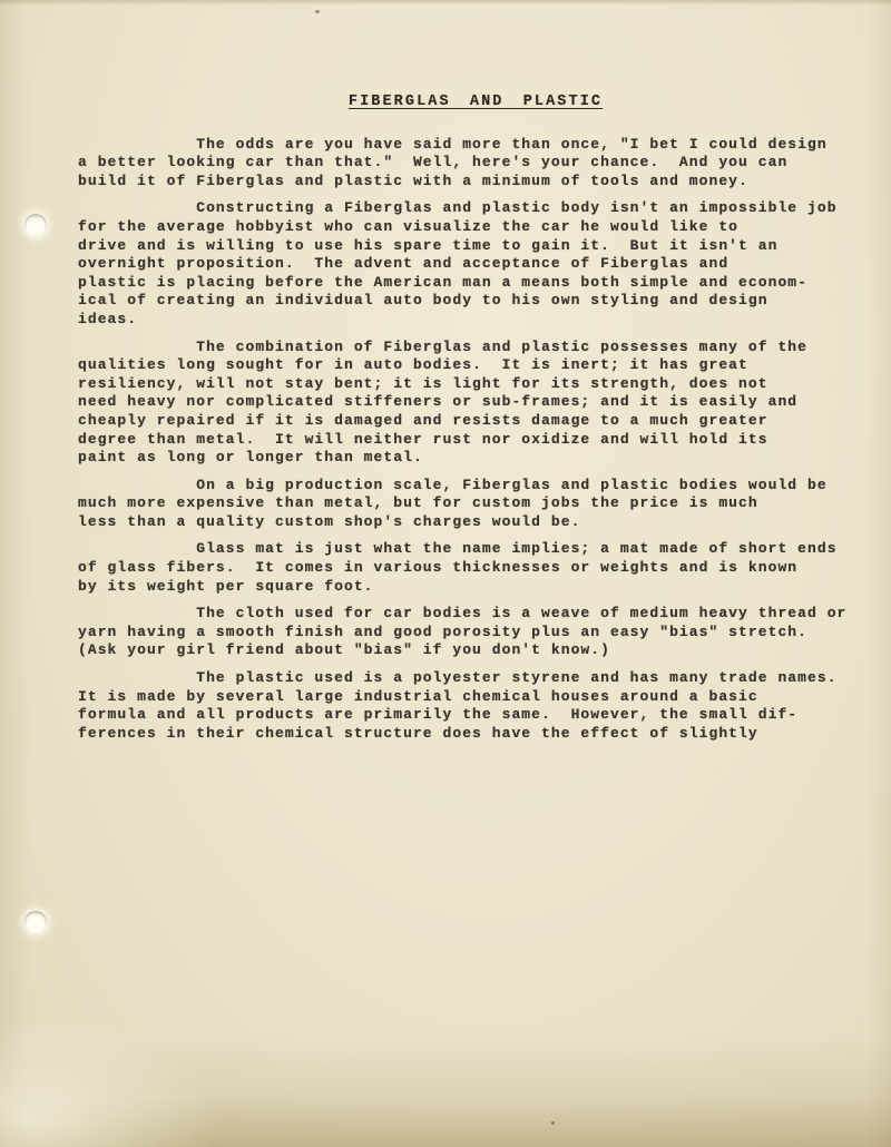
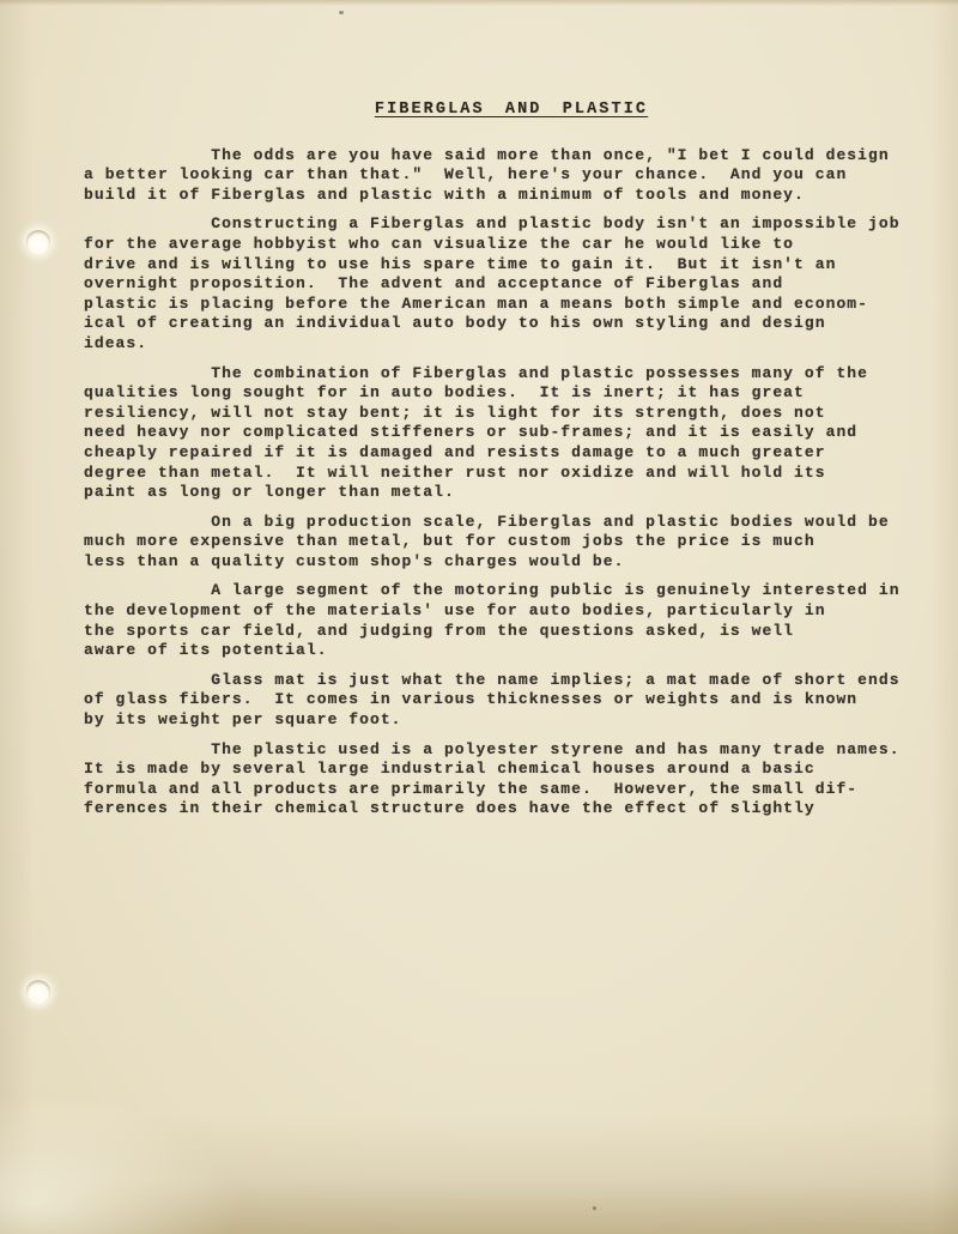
  FIBERGLAS AND PLASTIC
  The odds are you have said more than once, "I bet I could design
  a better looking car than that." Well, here's your chance. And you can
  build it of Fiberglas and plastic with a minimum of tools and money.
  Constructing a Fiberglas and plastic body isn't an impossible job
  for the average hobbyist who can visualize the car he would like to
  drive and is willing to use his spare time to gain it. But it isn't an
  overnight proposition. The advent and acceptance of Fiberglas and
  plastic is placing before the American man a means both simple and econom-
  ical of creating an individual auto body to his own styling and design
  ideas.
  The combination of Fiberglas and plastic possesses many of the
  qualities long sought for in auto bodies. It is inert; it has great
  resiliency, will not stay bent; it is light for its strength, does not
  need heavy nor complicated stiffeners or sub-frames; and it is easily and
  cheaply repaired if it is damaged and resists damage to a much greater
  degree than metal. It will neither rust nor oxidize and will hold its
  paint as long or longer than metal.
  On a big production scale, Fiberglas and plastic bodies would be
  much more expensive than metal, but for custom jobs the price is much
  less than a quality custom shop's charges would be.
+ A large segment of the motoring public is genuinely interested in
+ the development of the materials' use for auto bodies, particularly in
+ the sports car field, and judging from the questions asked, is well
+ aware of its potential.
  Glass mat is just what the name implies; a mat made of short ends
  of glass fibers. It comes in various thicknesses or weights and is known
  by its weight per square foot.
- The cloth used for car bodies is a weave of medium heavy thread or
- yarn having a smooth finish and good porosity plus an easy "bias" stretch.
- (Ask your girl friend about "bias" if you don't know.)
  The plastic used is a polyester styrene and has many trade names.
  It is made by several large industrial chemical houses around a basic
  formula and all products are primarily the same. However, the small dif-
  ferences in their chemical structure does have the effect of slightly
